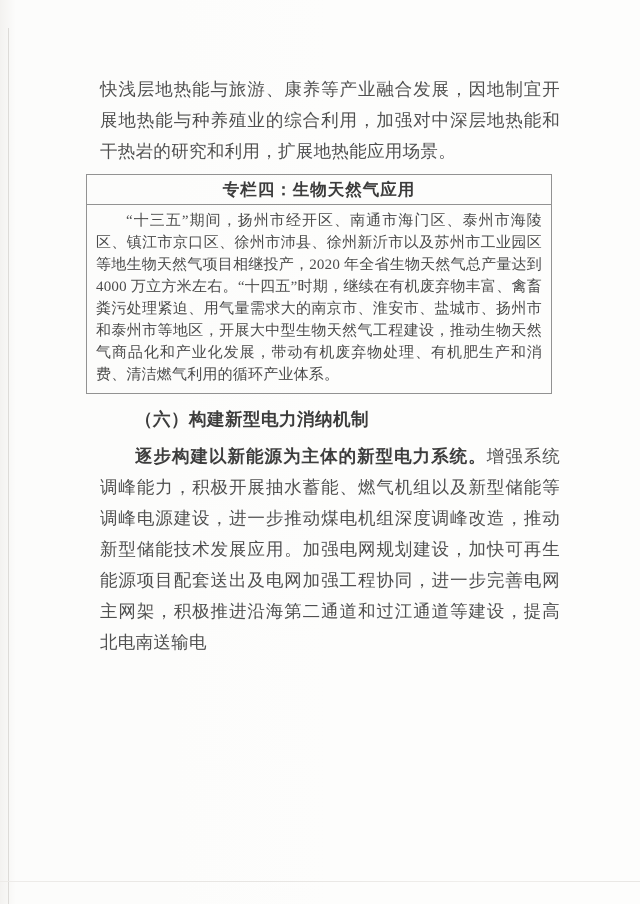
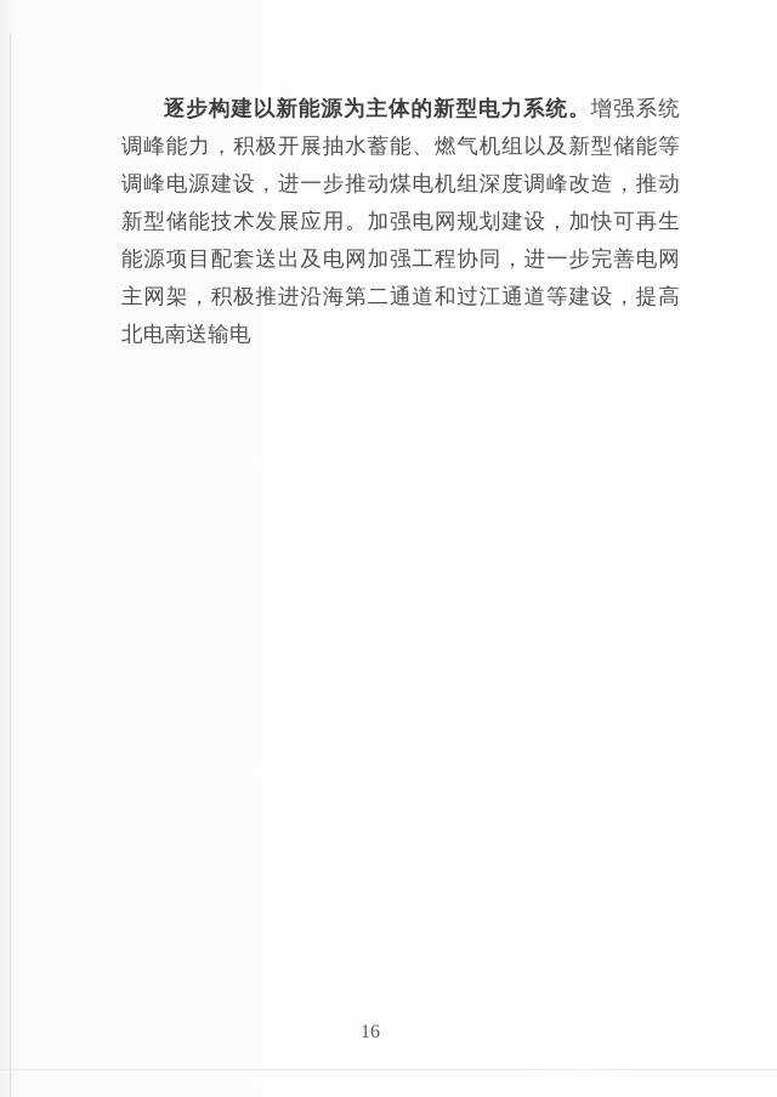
- 快浅层地热能与旅游、康养等产业融合发展，因地制宜开展地热能与种养殖业的综合利用，加强对中深层地热能和干热岩的研究和利用，扩展地热能应用场景。
- 专栏四：生物天然气应用
- “十三五”期间，扬州市经开区、南通市海门区、泰州市海陵区、镇江市京口区、徐州市沛县、徐州新沂市以及苏州市工业园区等地生物天然气项目相继投产，2020 年全省生物天然气总产量达到 4000 万立方米左右。“十四五”时期，继续在有机废弃物丰富、禽畜粪污处理紧迫、用气量需求大的南京市、淮安市、盐城市、扬州市和泰州市等地区，开展大中型生物天然气工程建设，推动生物天然气商品化和产业化发展，带动有机废弃物处理、有机肥生产和消费、清洁燃气利用的循环产业体系。
- （六）构建新型电力消纳机制
  逐步构建以新能源为主体的新型电力系统。增强系统调峰能力，积极开展抽水蓄能、燃气机组以及新型储能等调峰电源建设，进一步推动煤电机组深度调峰改造，推动新型储能技术发展应用。加强电网规划建设，加快可再生能源项目配套送出及电网加强工程协同，进一步完善电网主网架，积极推进沿海第二通道和过江通道等建设，提高北电南送输电
+ 16
